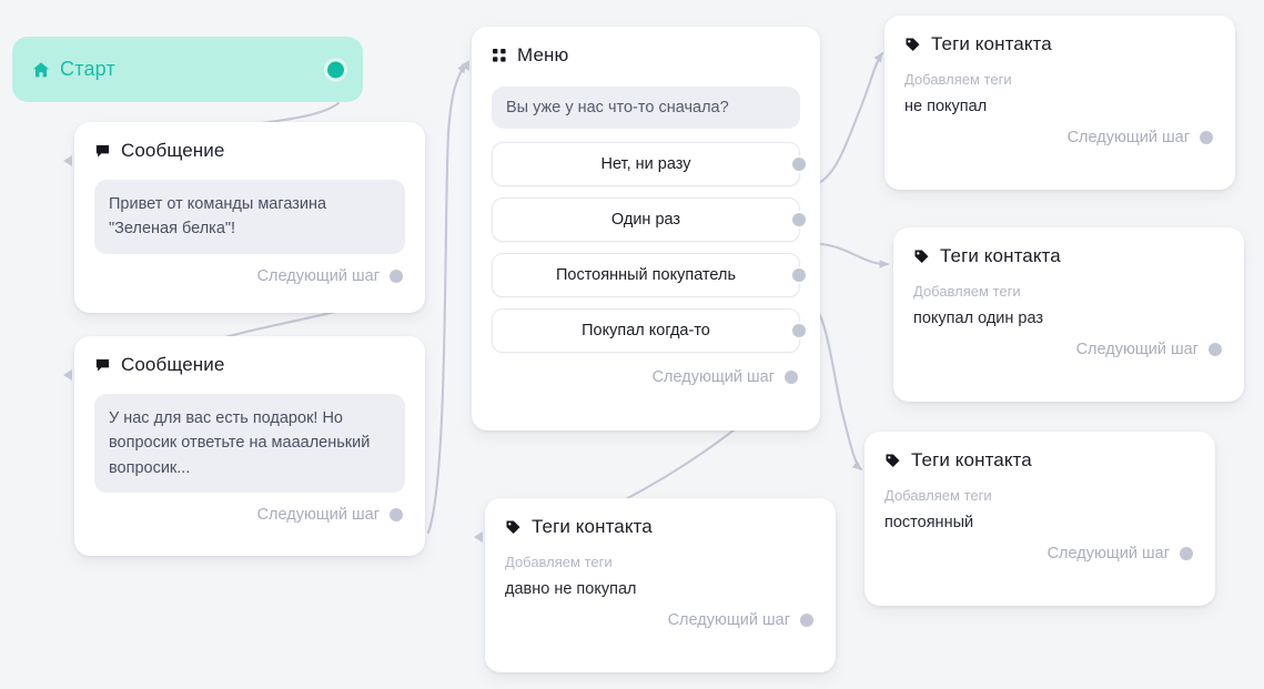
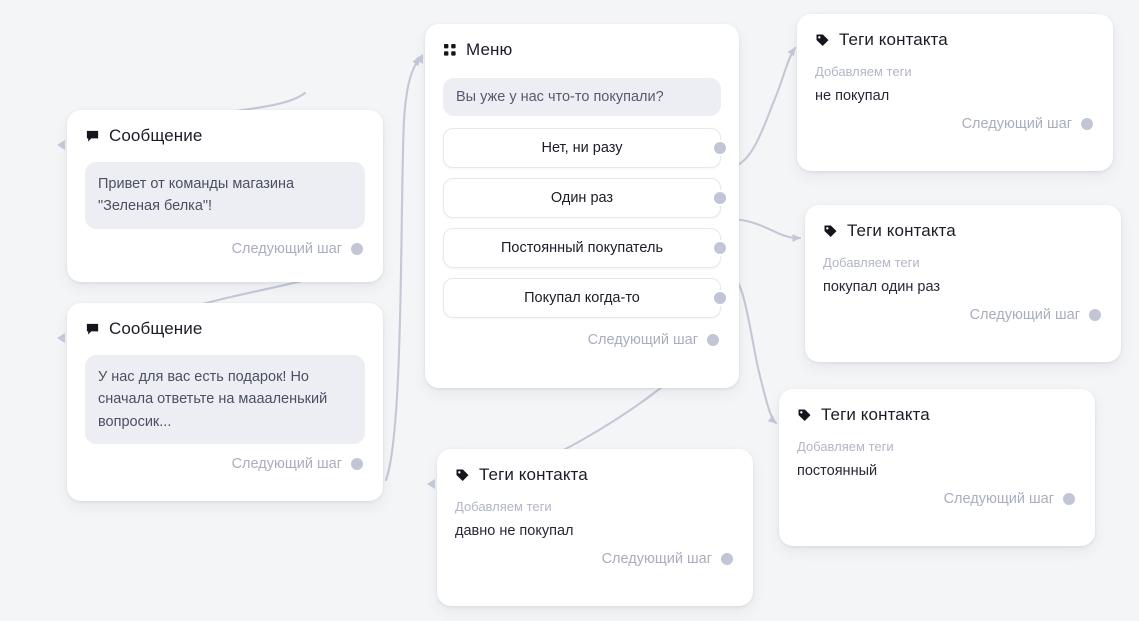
- Старт
  Сообщение
  Привет от команды магазина "Зеленая белка"!
  Следующий шаг
  Сообщение
- У нас для вас есть подарок! Но вопросик ответьте на маааленький вопросик...
+ У нас для вас есть подарок! Но сначала ответьте на маааленький вопросик...
  Следующий шаг
  Меню
- Вы уже у нас что-то сначала?
+ Вы уже у нас что-то покупали?
  Нет, ни разу
  Один раз
  Постоянный покупатель
  Покупал когда-то
  Следующий шаг
  Теги контакта
  Добавляем теги
  не покупал
  Следующий шаг
  Теги контакта
  Добавляем теги
  покупал один раз
  Следующий шаг
  Теги контакта
  Добавляем теги
  постоянный
  Следующий шаг
  Теги контакта
  Добавляем теги
  давно не покупал
  Следующий шаг
